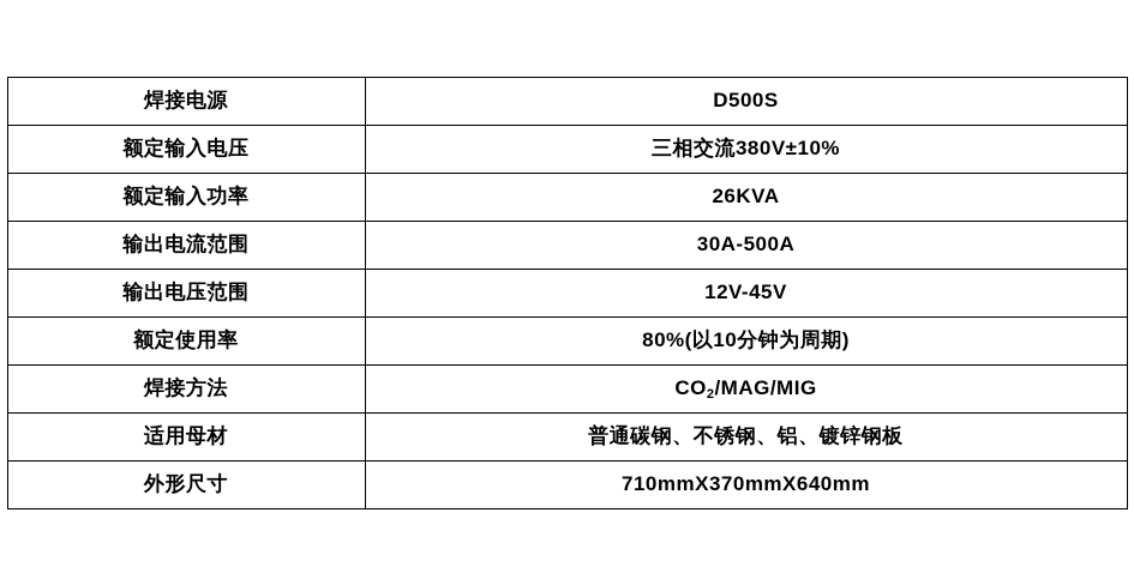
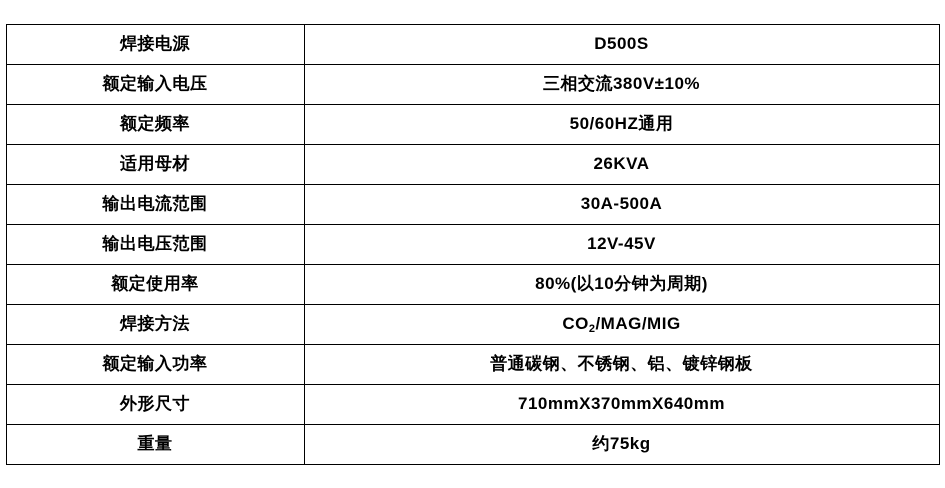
  焊接电源	D500S
  额定输入电压	三相交流380V±10%
+ 额定频率	50/60HZ通用
- 额定输入功率	26KVA
+ 适用母材	26KVA
  输出电流范围	30A-500A
  输出电压范围	12V-45V
  额定使用率	80%(以10分钟为周期)
  焊接方法	CO2/MAG/MIG
- 适用母材	普通碳钢、不锈钢、铝、镀锌钢板
+ 额定输入功率	普通碳钢、不锈钢、铝、镀锌钢板
  外形尺寸	710mmX370mmX640mm
+ 重量	约75kg
